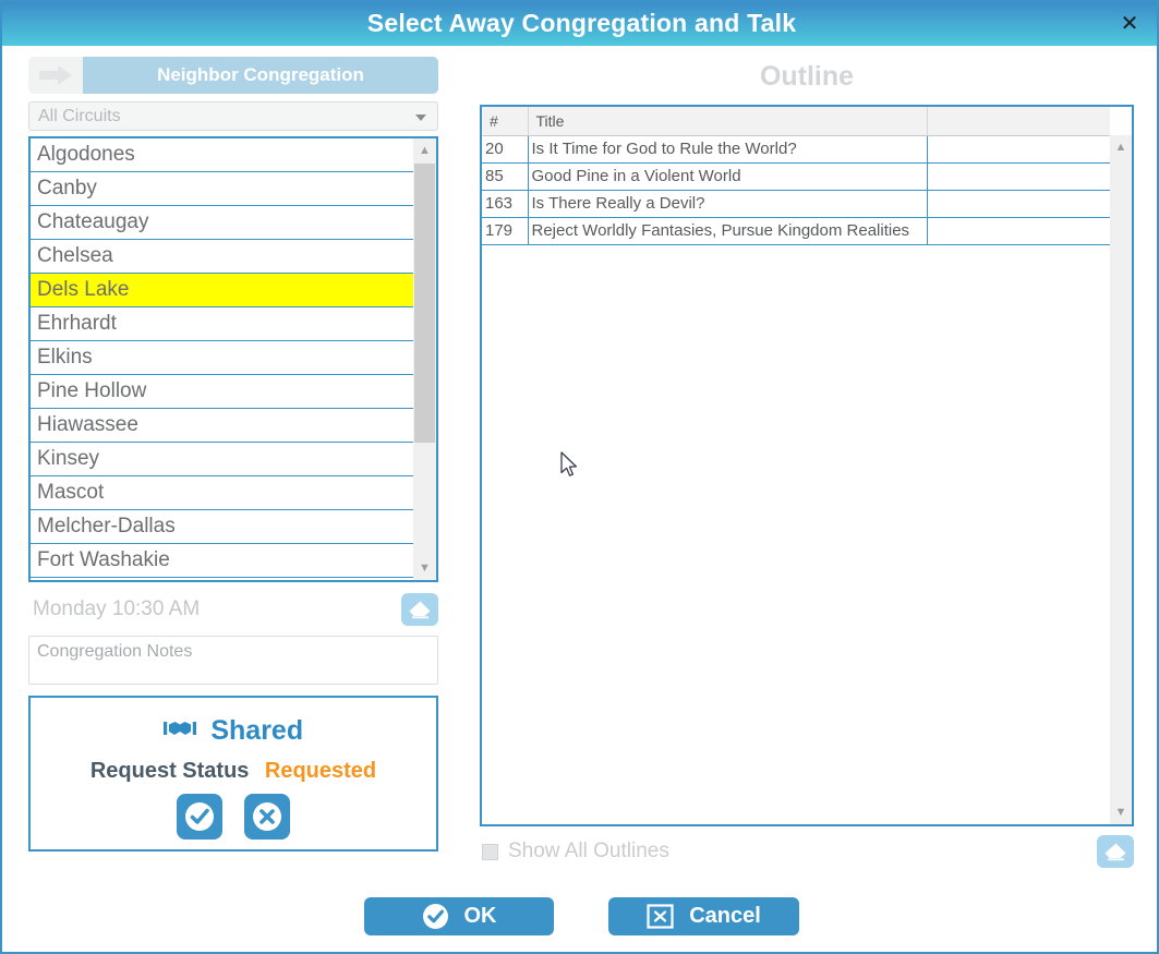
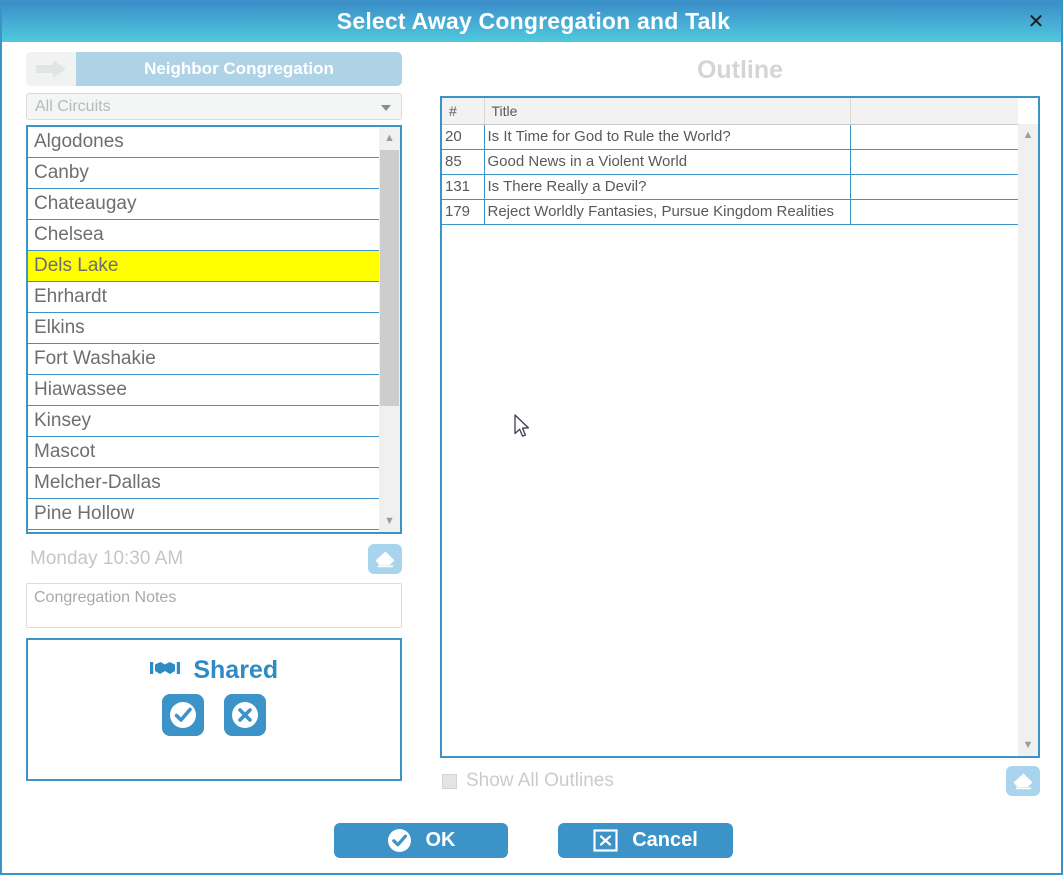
  Select Away Congregation and Talk
  ✕
  Neighbor Congregation
  All Circuits
  Algodones
  Canby
  Chateaugay
  Chelsea
  Dels Lake
  Ehrhardt
  Elkins
- Pine Hollow
+ Fort Washakie
  Hiawassee
  Kinsey
  Mascot
  Melcher-Dallas
- Fort Washakie
+ Pine Hollow
  ▲
  ▼
  Monday 10:30 AM
  Congregation Notes
  Shared
- Request Status Requested
  Outline
  #	Title
  20	Is It Time for God to Rule the World?
- 85	Good Pine in a Violent World
+ 85	Good News in a Violent World
- 163	Is There Really a Devil?
+ 131	Is There Really a Devil?
  179	Reject Worldly Fantasies, Pursue Kingdom Realities
  ▲
  ▼
  Show All Outlines
  OK
  Cancel
